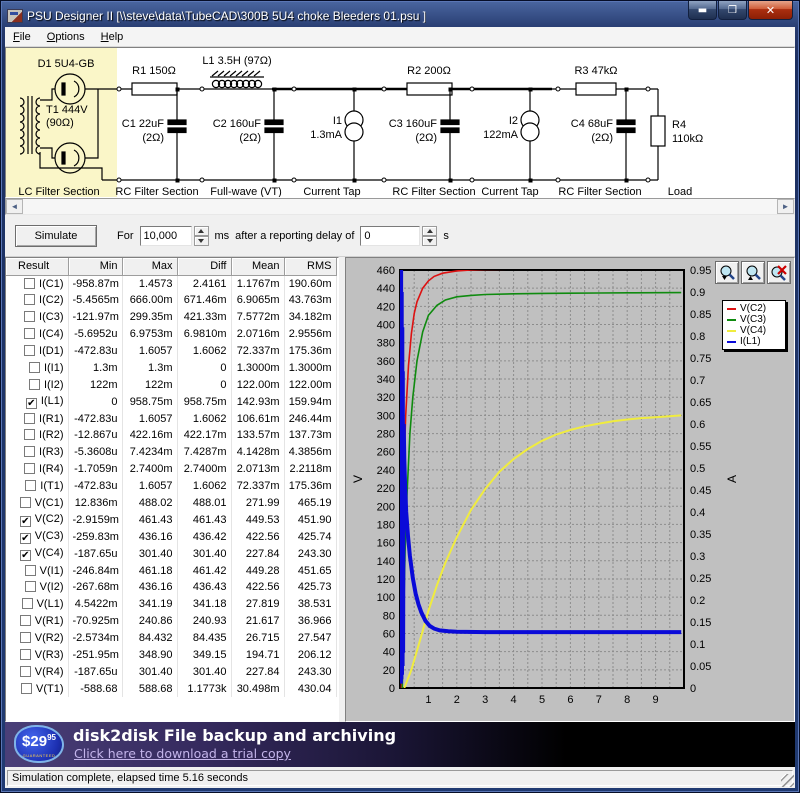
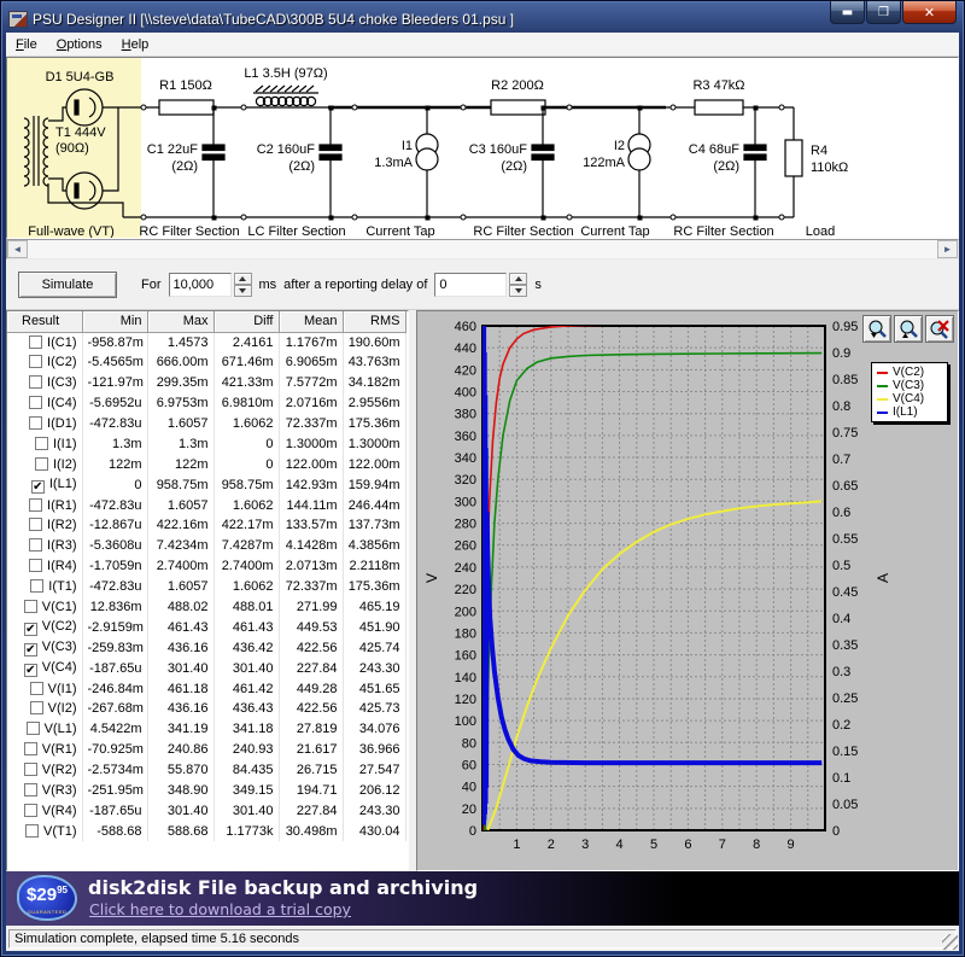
  PSU Designer II [\\steve\data\TubeCAD\300B 5U4 choke Bleeders 01.psu ]
  ▬
  ❒
  ✕
  File
  Options
  Help
  D1 5U4-GB
  T1 444V
  (90Ω)
  R1 150Ω
  L1 3.5H (97Ω)
  R2 200Ω
  R3 47kΩ
  C1 22uF
  (2Ω)
  C2 160uF
  (2Ω)
  I1
  1.3mA
  C3 160uF
  (2Ω)
  I2
  122mA
  C4 68uF
  (2Ω)
  R4
  110kΩ
- LC Filter Section
+ Full-wave (VT)
  RC Filter Section
- Full-wave (VT)
+ LC Filter Section
  Current Tap
  RC Filter Section
  Current Tap
  RC Filter Section
  Load
  ◄
  ►
  Simulate
  For
  10,000
  ms
  after a reporting delay of
  0
  s
  Result	Min	Max	Diff	Mean	RMS
  I(C1)	-958.87m	1.4573	2.4161	1.1767m	190.60m
  I(C2)	-5.4565m	666.00m	671.46m	6.9065m	43.763m
  I(C3)	-121.97m	299.35m	421.33m	7.5772m	34.182m
  I(C4)	-5.6952u	6.9753m	6.9810m	2.0716m	2.9556m
  I(D1)	-472.83u	1.6057	1.6062	72.337m	175.36m
  I(I1)	1.3m	1.3m	0	1.3000m	1.3000m
  I(I2)	122m	122m	0	122.00m	122.00m
  ✔ I(L1)	0	958.75m	958.75m	142.93m	159.94m
- I(R1)	-472.83u	1.6057	1.6062	106.61m	246.44m
+ I(R1)	-472.83u	1.6057	1.6062	144.11m	246.44m
  I(R2)	-12.867u	422.16m	422.17m	133.57m	137.73m
  I(R3)	-5.3608u	7.4234m	7.4287m	4.1428m	4.3856m
  I(R4)	-1.7059n	2.7400m	2.7400m	2.0713m	2.2118m
  I(T1)	-472.83u	1.6057	1.6062	72.337m	175.36m
  V(C1)	12.836m	488.02	488.01	271.99	465.19
  ✔ V(C2)	-2.9159m	461.43	461.43	449.53	451.90
  ✔ V(C3)	-259.83m	436.16	436.42	422.56	425.74
  ✔ V(C4)	-187.65u	301.40	301.40	227.84	243.30
  V(I1)	-246.84m	461.18	461.42	449.28	451.65
  V(I2)	-267.68m	436.16	436.43	422.56	425.73
- V(L1)	4.5422m	341.19	341.18	27.819	38.531
+ V(L1)	4.5422m	341.19	341.18	27.819	34.076
  V(R1)	-70.925m	240.86	240.93	21.617	36.966
- V(R2)	-2.5734m	84.432	84.435	26.715	27.547
+ V(R2)	-2.5734m	55.870	84.435	26.715	27.547
  V(R3)	-251.95m	348.90	349.15	194.71	206.12
  V(R4)	-187.65u	301.40	301.40	227.84	243.30
  V(T1)	-588.68	588.68	1.1773k	30.498m	430.04
  0
  20
  40
  60
  80
  100
  120
  140
  160
  180
  200
  220
  240
  260
  280
  300
  320
  340
  360
  380
  400
  420
  440
  460
  0
  0.05
  0.1
  0.15
  0.2
  0.25
  0.3
  0.35
  0.4
  0.45
  0.5
  0.55
  0.6
  0.65
  0.7
  0.75
  0.8
  0.85
  0.9
  0.95
  1
  2
  3
  4
  5
  6
  7
  8
  9
  V(C2)
  V(C3)
  V(C4)
  I(L1)
  $2995
  disk2disk File backup and archiving
  Click here to download a trial copy
  Simulation complete, elapsed time 5.16 seconds
